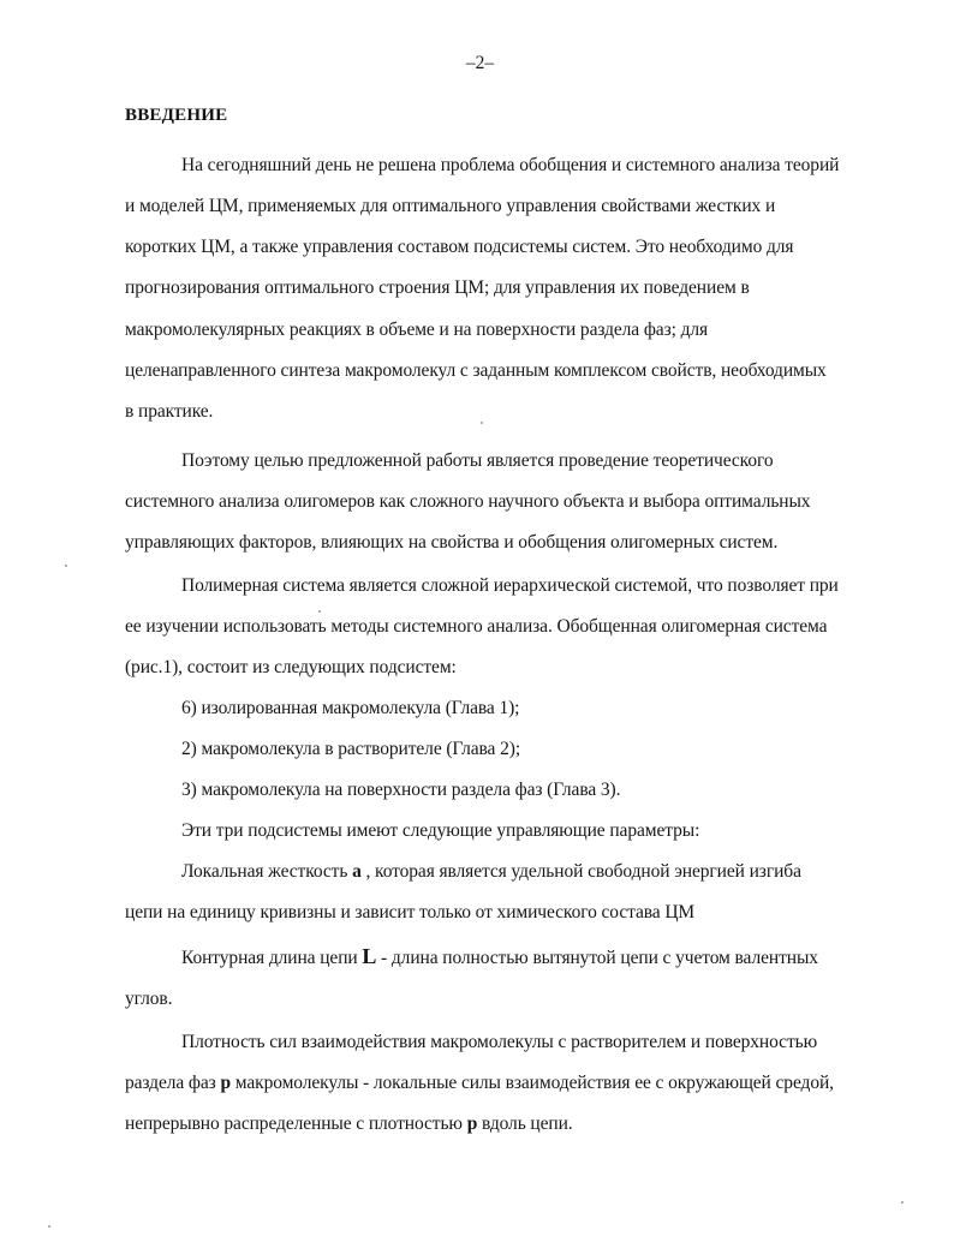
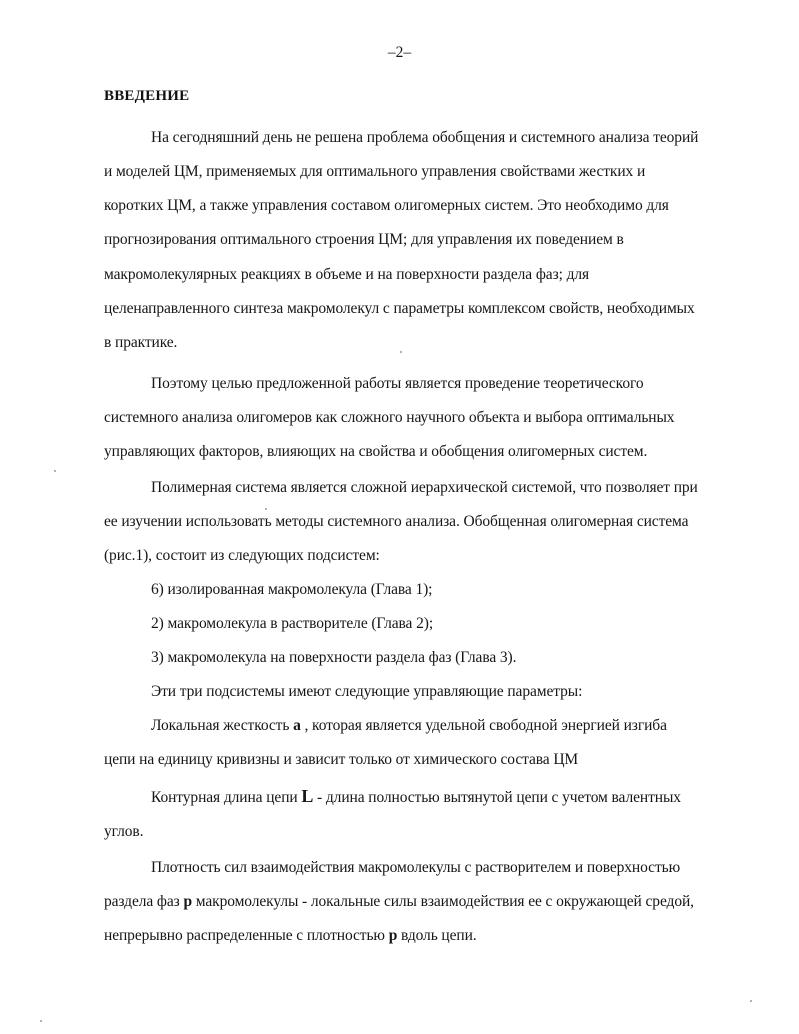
  –2–
  ВВЕДЕНИЕ
  На сегодняшний день не решена проблема обобщения и системного анализа теорий
  и моделей ЦМ, применяемых для оптимального управления свойствами жестких и
- коротких ЦМ, а также управления составом подсистемы систем. Это необходимо для
+ коротких ЦМ, а также управления составом олигомерных систем. Это необходимо для
  прогнозирования оптимального строения ЦМ; для управления их поведением в
  макромолекулярных реакциях в объеме и на поверхности раздела фаз; для
- целенаправленного синтеза макромолекул с заданным комплексом свойств, необходимых
+ целенаправленного синтеза макромолекул с параметры комплексом свойств, необходимых
  в практике.
  Поэтому целью предложенной работы является проведение теоретического
  системного анализа олигомеров как сложного научного объекта и выбора оптимальных
  управляющих факторов, влияющих на свойства и обобщения олигомерных систем.
  Полимерная система является сложной иерархической системой, что позволяет при
  ее изучении использовать методы системного анализа. Обобщенная олигомерная система
  (рис.1), состоит из следующих подсистем:
  6) изолированная макромолекула (Глава 1);
  2) макромолекула в растворителе (Глава 2);
  3) макромолекула на поверхности раздела фаз (Глава 3).
  Эти три подсистемы имеют следующие управляющие параметры:
  Локальная жесткость a , которая является удельной свободной энергией изгиба
  цепи на единицу кривизны и зависит только от химического состава ЦМ
  Контурная длина цепи L - длина полностью вытянутой цепи с учетом валентных
  углов.
  Плотность сил взаимодействия макромолекулы с растворителем и поверхностью
  раздела фаз p макромолекулы - локальные силы взаимодействия ее с окружающей средой,
  непрерывно распределенные с плотностью p вдоль цепи.
